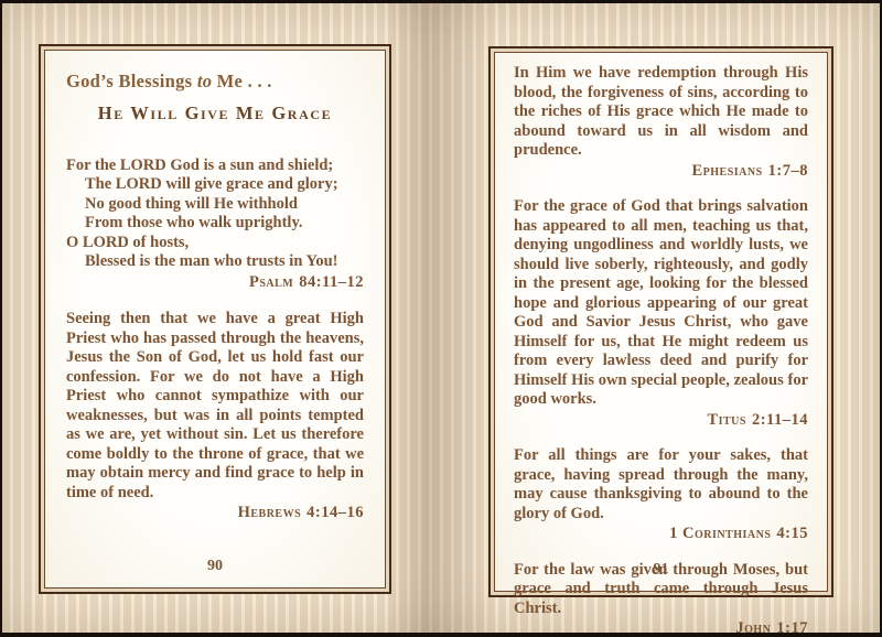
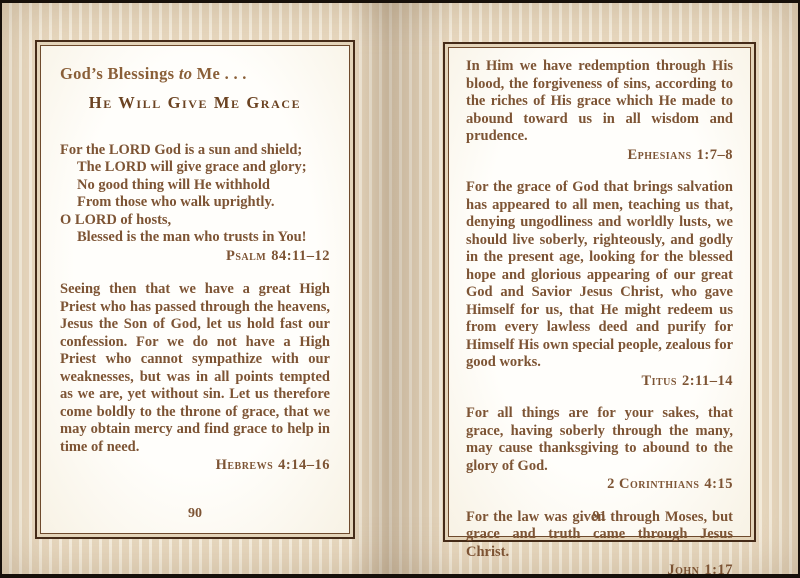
  God’s Blessings to Me . . .
  He Will Give Me Grace
  For the LORD God is a sun and shield;
  The LORD will give grace and glory;
  No good thing will He withhold
  From those who walk uprightly.
  O LORD of hosts,
  Blessed is the man who trusts in You!
  Psalm 84:11–12
  Seeing then that we have a great High Priest who has passed through the heavens, Jesus the Son of God, let us hold fast our confession. For we do not have a High Priest who cannot sympathize with our weaknesses, but was in all points tempted as we are, yet without sin. Let us therefore come boldly to the throne of grace, that we may obtain mercy and find grace to help in time of need.
  Hebrews 4:14–16
  90
  In Him we have redemption through His blood, the forgiveness of sins, according to the riches of His grace which He made to abound toward us in all wisdom and prudence.
  Ephesians 1:7–8
  For the grace of God that brings salvation has appeared to all men, teaching us that, denying ungodliness and worldly lusts, we should live soberly, righteously, and godly in the present age, looking for the blessed hope and glorious appearing of our great God and Savior Jesus Christ, who gave Himself for us, that He might redeem us from every lawless deed and purify for Himself His own special people, zealous for good works.
  Titus 2:11–14
- For all things are for your sakes, that grace, having spread through the many, may cause thanksgiving to abound to the glory of God.
+ For all things are for your sakes, that grace, having soberly through the many, may cause thanksgiving to abound to the glory of God.
- 1 Corinthians 4:15
+ 2 Corinthians 4:15
  For the law was given through Moses, but grace and truth came through Jesus Christ.
  John 1:17
  91
